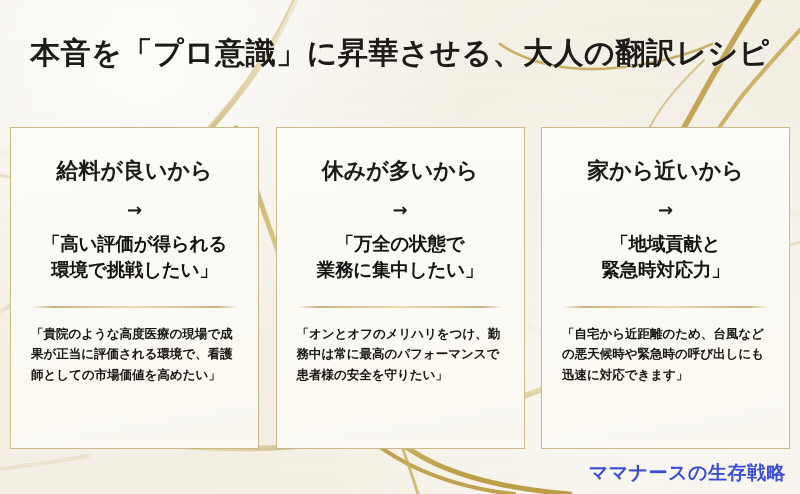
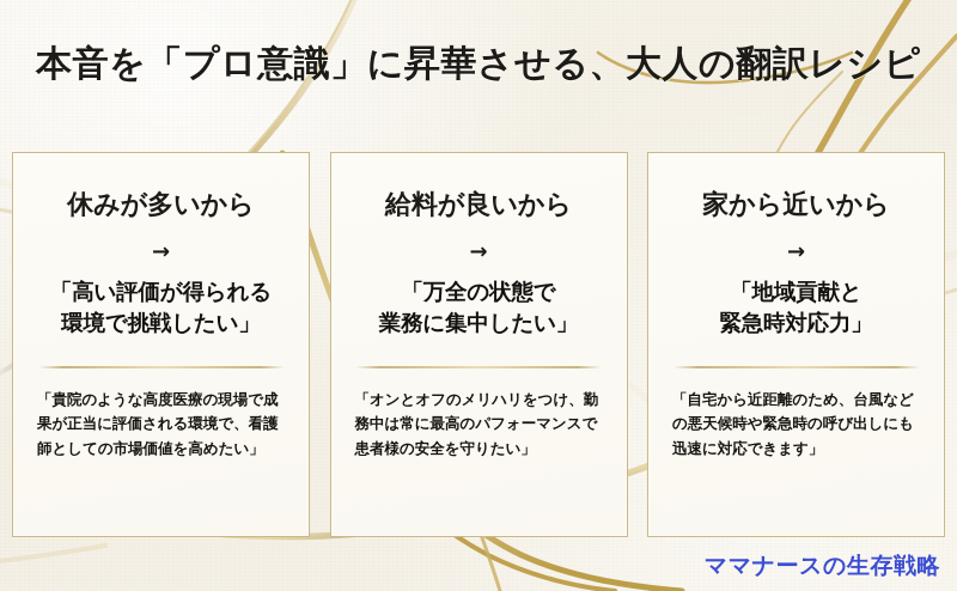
  本音を「プロ意識」に昇華させる、大人の翻訳レシピ
- 給料が良いから
+ 休みが多いから
  →
  「高い評価が得られる
  環境で挑戦したい」
  「貴院のような高度医療の現場で成果が正当に評価される環境で、看護師としての市場価値を高めたい」
- 休みが多いから
+ 給料が良いから
  →
  「万全の状態で
  業務に集中したい」
  「オンとオフのメリハリをつけ、勤務中は常に最高のパフォーマンスで患者様の安全を守りたい」
  家から近いから
  →
  「地域貢献と
  緊急時対応力」
  「自宅から近距離のため、台風などの悪天候時や緊急時の呼び出しにも迅速に対応できます」
  ママナースの生存戦略
